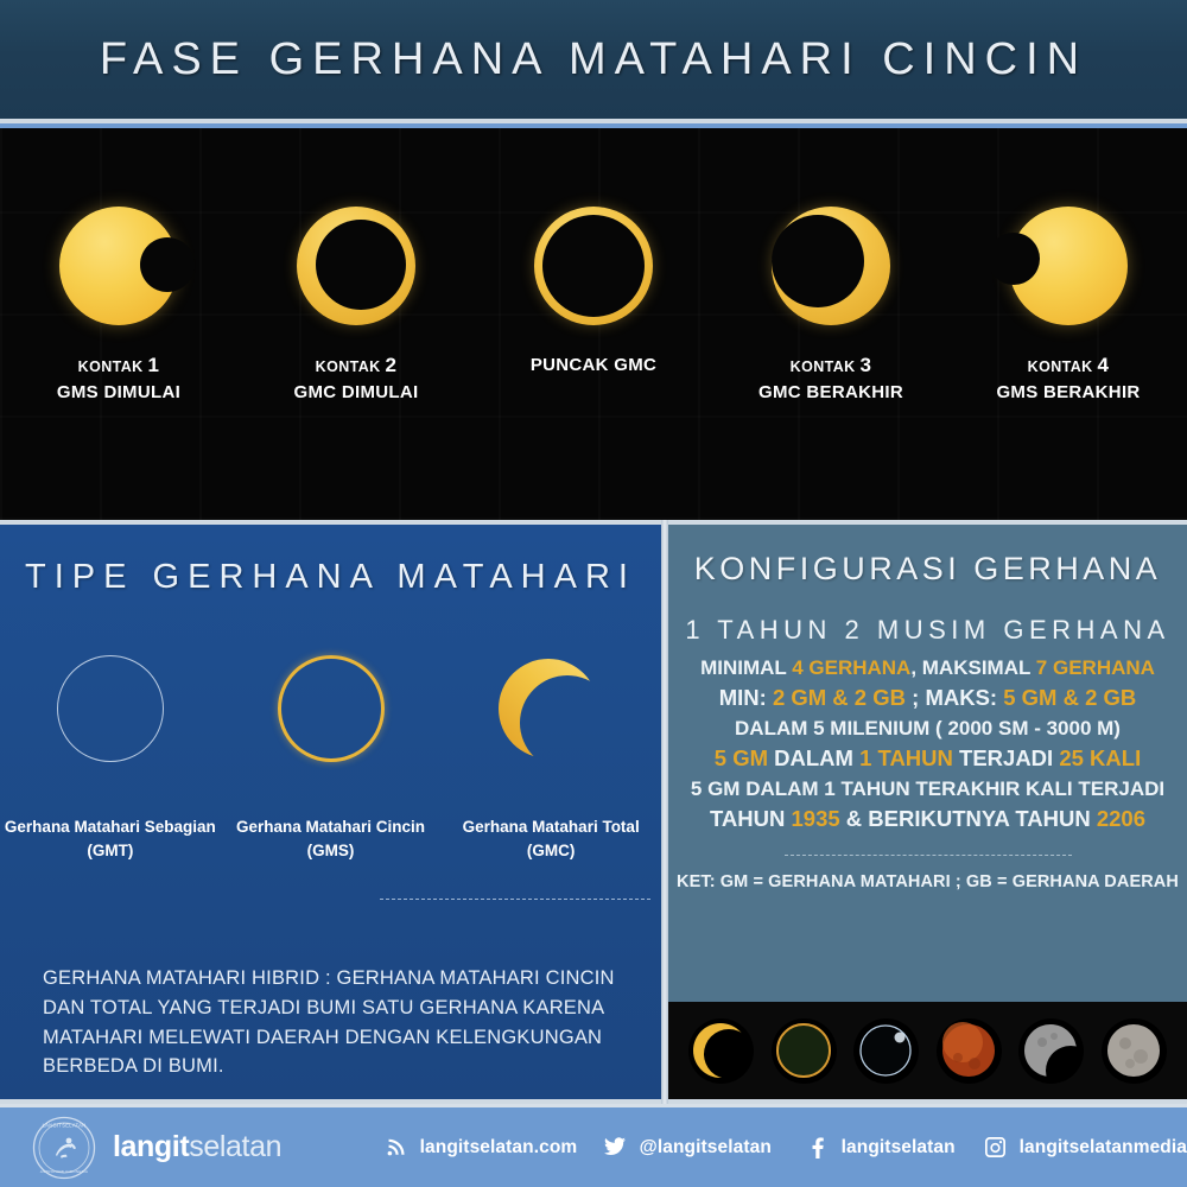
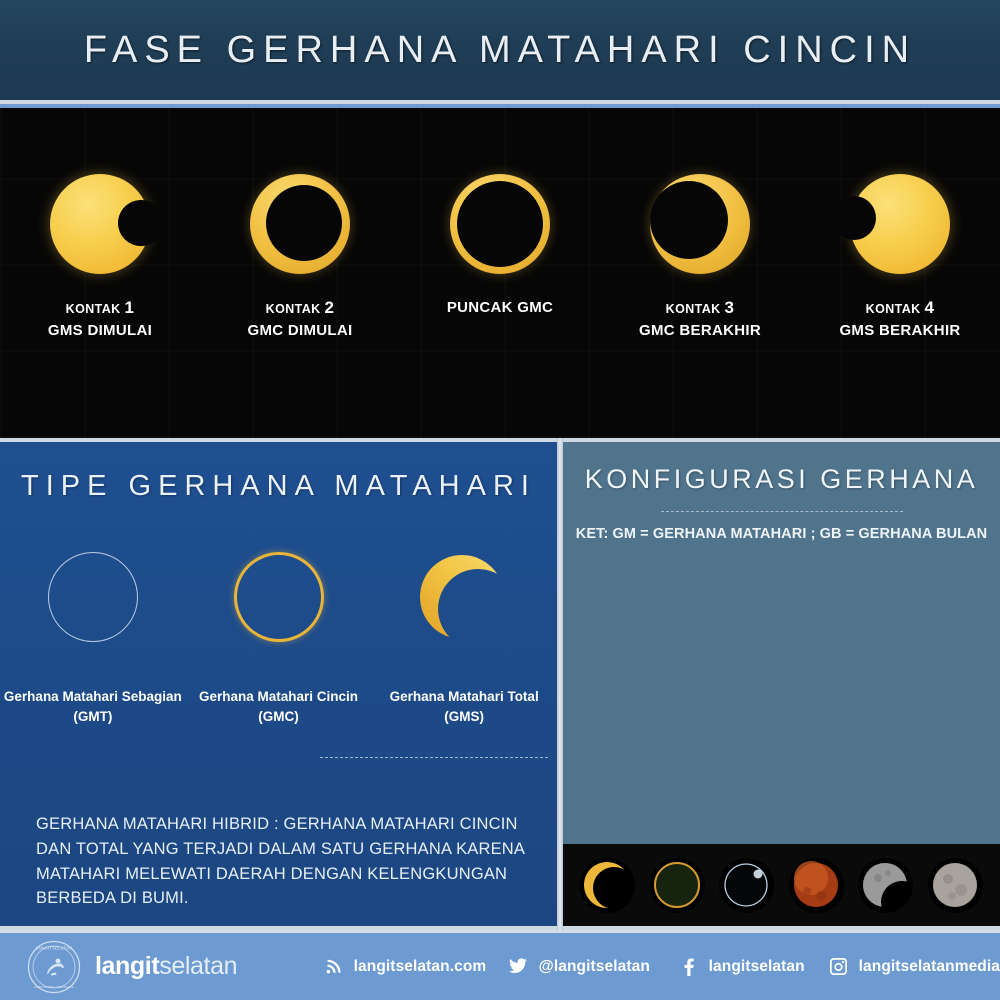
  FASE GERHANA MATAHARI CINCIN
  KONTAK 1
  GMS DIMULAI
  KONTAK 2
  GMC DIMULAI
  PUNCAK GMC
  KONTAK 3
  GMC BERAKHIR
  KONTAK 4
  GMS BERAKHIR
  TIPE GERHANA MATAHARI
  Gerhana Matahari Sebagian
  (GMT)
  Gerhana Matahari Cincin
- (GMS)
+ (GMC)
  Gerhana Matahari Total
- (GMC)
+ (GMS)
- GERHANA MATAHARI HIBRID : GERHANA MATAHARI CINCIN DAN TOTAL YANG TERJADI BUMI SATU GERHANA KARENA MATAHARI MELEWATI DAERAH DENGAN KELENGKUNGAN BERBEDA DI BUMI.
+ GERHANA MATAHARI HIBRID : GERHANA MATAHARI CINCIN DAN TOTAL YANG TERJADI DALAM SATU GERHANA KARENA MATAHARI MELEWATI DAERAH DENGAN KELENGKUNGAN BERBEDA DI BUMI.
  KONFIGURASI GERHANA
- 1 TAHUN 2 MUSIM GERHANA
- MINIMAL 4 GERHANA, MAKSIMAL 7 GERHANA
- MIN: 2 GM & 2 GB ; MAKS: 5 GM & 2 GB
- DALAM 5 MILENIUM ( 2000 SM - 3000 M)
- 5 GM DALAM 1 TAHUN TERJADI 25 KALI
- 5 GM DALAM 1 TAHUN TERAKHIR KALI TERJADI
- TAHUN 1935 & BERIKUTNYA TAHUN 2206
- KET: GM = GERHANA MATAHARI ; GB = GERHANA DAERAH
+ KET: GM = GERHANA MATAHARI ; GB = GERHANA BULAN
  langitselatan
  langitselatan.com
  @langitselatan
  langitselatan
  langitselatanmedia
